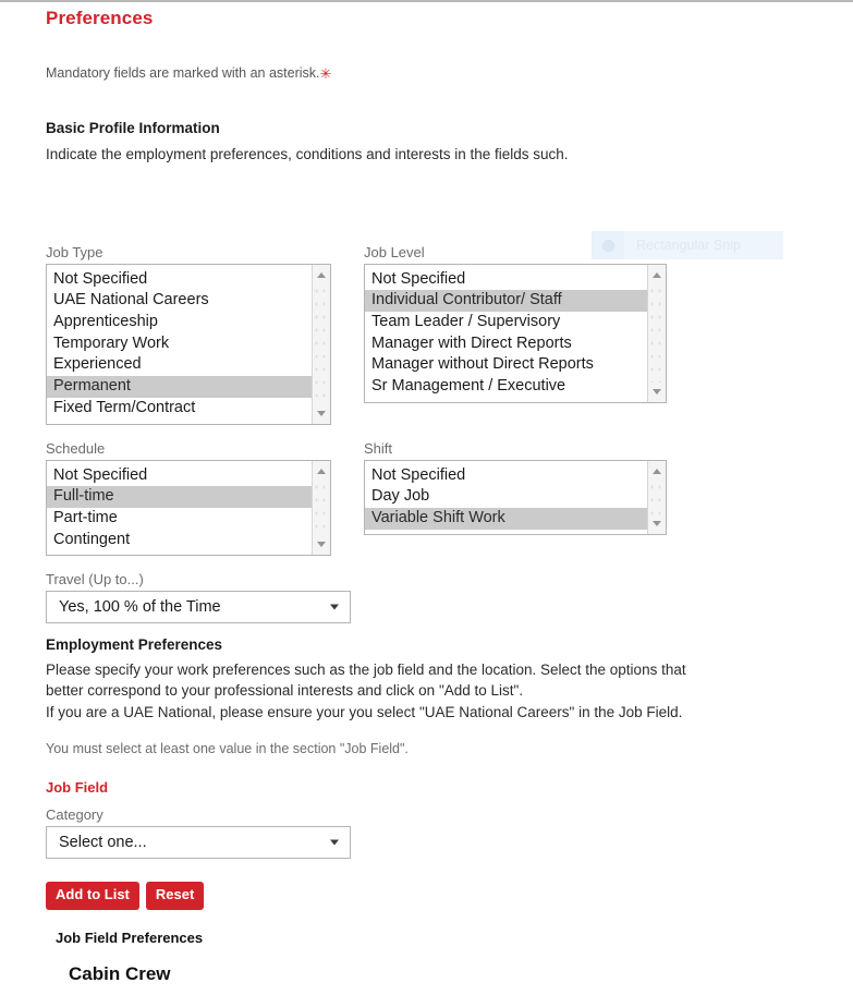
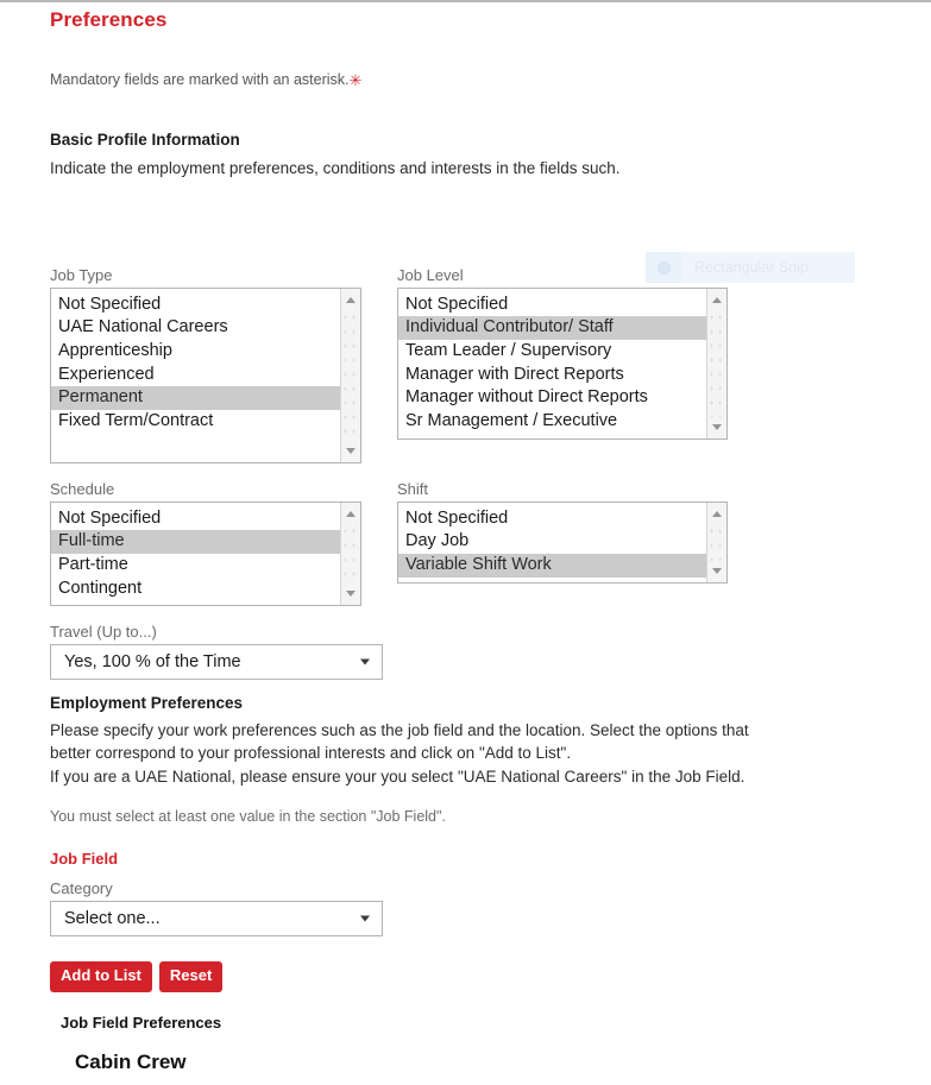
  Preferences
  Mandatory fields are marked with an asterisk.✳
  Basic Profile Information
  Indicate the employment preferences, conditions and interests in the fields such.
  Job Type
  Not Specified
  UAE National Careers
  Apprenticeship
- Temporary Work
  Experienced
  Permanent
  Fixed Term/Contract
  Job Level
  Not Specified
  Individual Contributor/ Staff
  Team Leader / Supervisory
  Manager with Direct Reports
  Manager without Direct Reports
  Sr Management / Executive
  Schedule
  Not Specified
  Full-time
  Part-time
  Contingent
  Shift
  Not Specified
  Day Job
  Variable Shift Work
  Travel (Up to...)
  Yes, 100 % of the Time
  Employment Preferences
  Please specify your work preferences such as the job field and the location. Select the options that
  better correspond to your professional interests and click on "Add to List".
  If you are a UAE National, please ensure your you select "UAE National Careers" in the Job Field.
  You must select at least one value in the section "Job Field".
  Job Field
  Category
  Select one...
  Add to List
  Reset
  Job Field Preferences
  Cabin Crew
